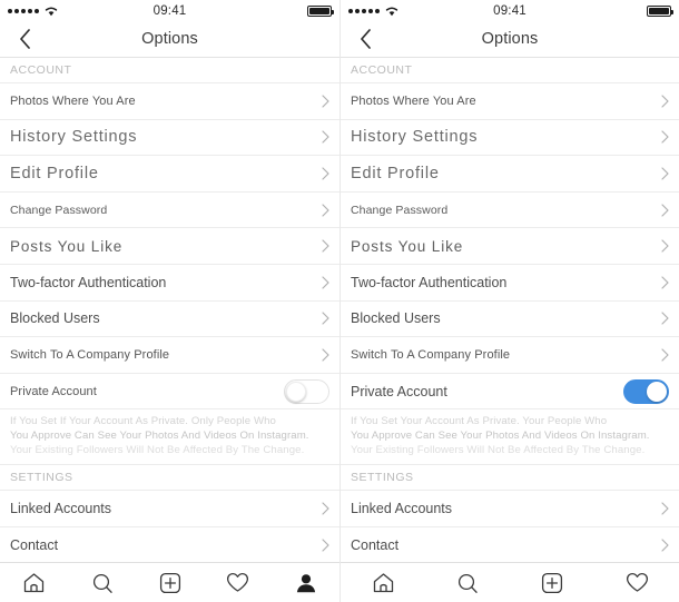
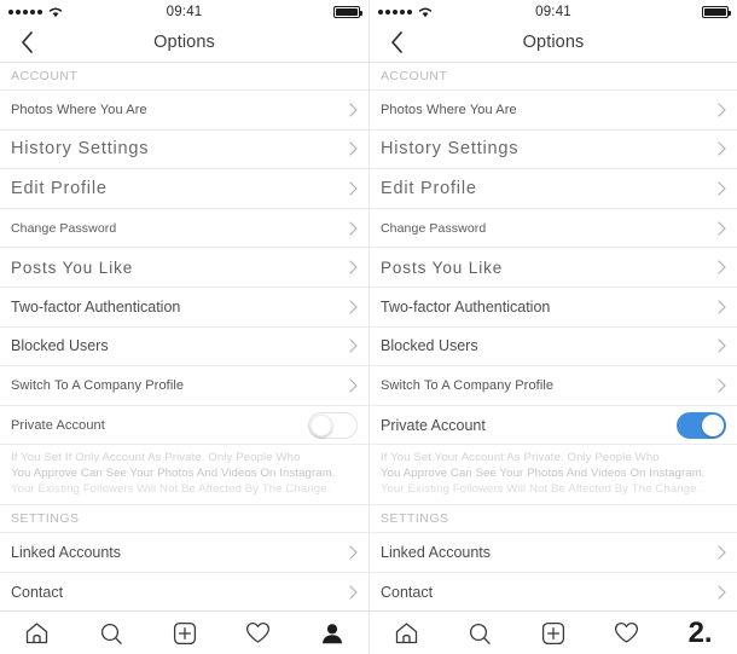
  09:41
  Options
  ACCOUNT
  Photos Where You Are
  History Settings
  Edit Profile
  Change Password
  Posts You Like
  Two-factor Authentication
  Blocked Users
  Switch To A Company Profile
  Private Account
- If You Set If Your Account As Private. Only People Who
+ If You Set If Only Account As Private. Only People Who
  You Approve Can See Your Photos And Videos On Instagram.
  Your Existing Followers Will Not Be Affected By The Change.
  SETTINGS
  Linked Accounts
  Contact
  09:41
  Options
  ACCOUNT
  Photos Where You Are
  History Settings
  Edit Profile
  Change Password
  Posts You Like
  Two-factor Authentication
  Blocked Users
  Switch To A Company Profile
  Private Account
- If You Set Your Account As Private. Your People Who
+ If You Set Your Account As Private. Only People Who
  You Approve Can See Your Photos And Videos On Instagram.
  Your Existing Followers Will Not Be Affected By The Change.
  SETTINGS
  Linked Accounts
  Contact
+ 2.
